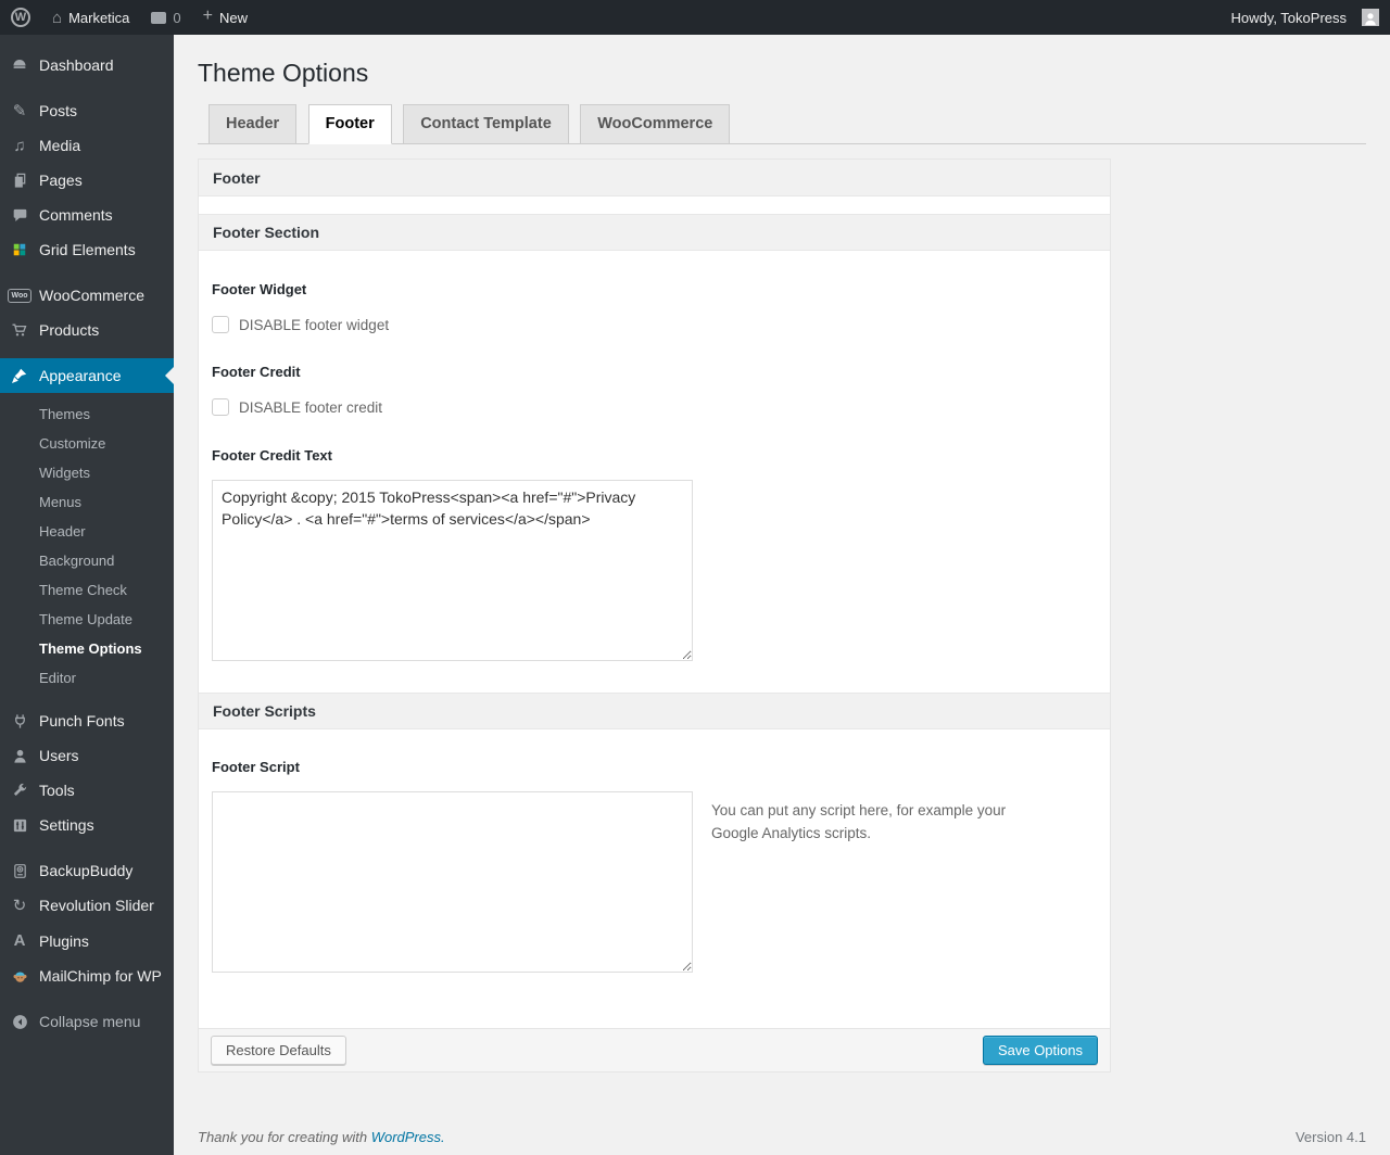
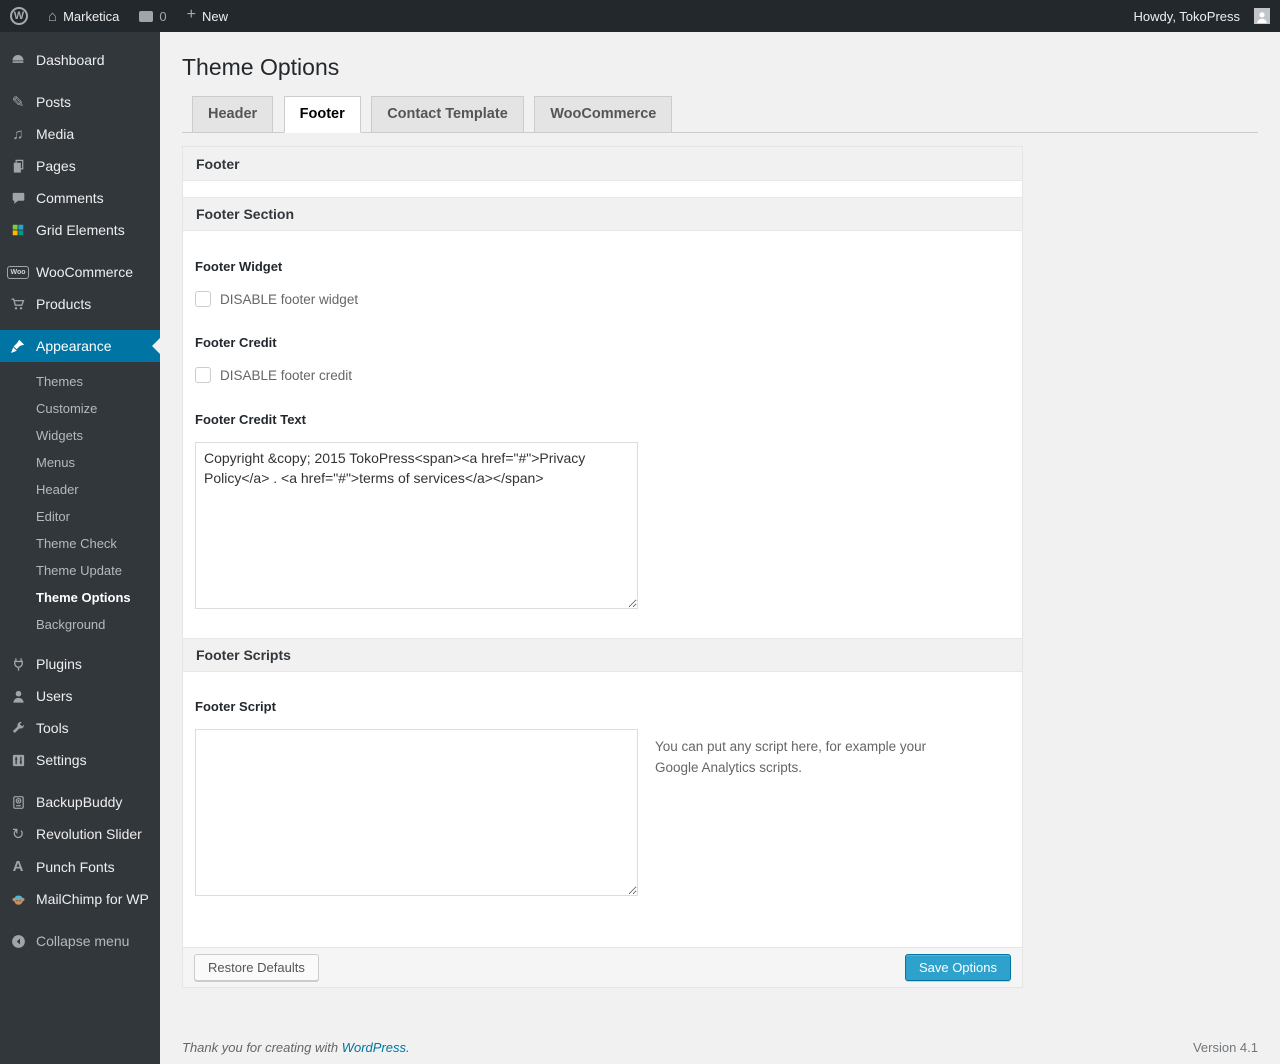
  W
  ⌂
  Marketica
  0
  +
  New
  Howdy, TokoPress
  Dashboard
  ✎
  Posts
  ♫
  Media
  Pages
  Comments
  Grid Elements
  WooCommerce
  Products
  Appearance
  Themes
  Customize
  Widgets
  Menus
  Header
- Background
+ Editor
  Theme Check
  Theme Update
  Theme Options
- Editor
+ Background
- Punch Fonts
+ Plugins
  Users
  Tools
  Settings
  BackupBuddy
  ↻
  Revolution Slider
  A
- Plugins
+ Punch Fonts
  MailChimp for WP
  Collapse menu
  Theme Options
  Header Footer Contact Template WooCommerce
  Footer
  Footer Section
  Footer Widget
  DISABLE footer widget
  Footer Credit
  DISABLE footer credit
  Footer Credit Text
  Footer Scripts
  Footer Script
  You can put any script here, for example your Google Analytics scripts.
  Restore Defaults
  Save Options
  Thank you for creating with WordPress.
  Version 4.1
